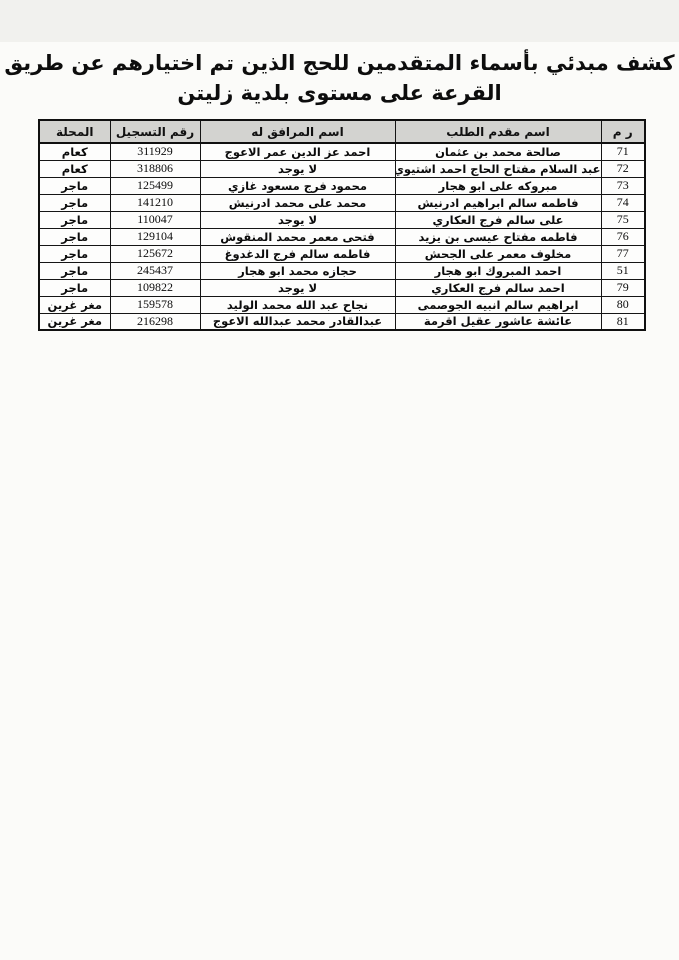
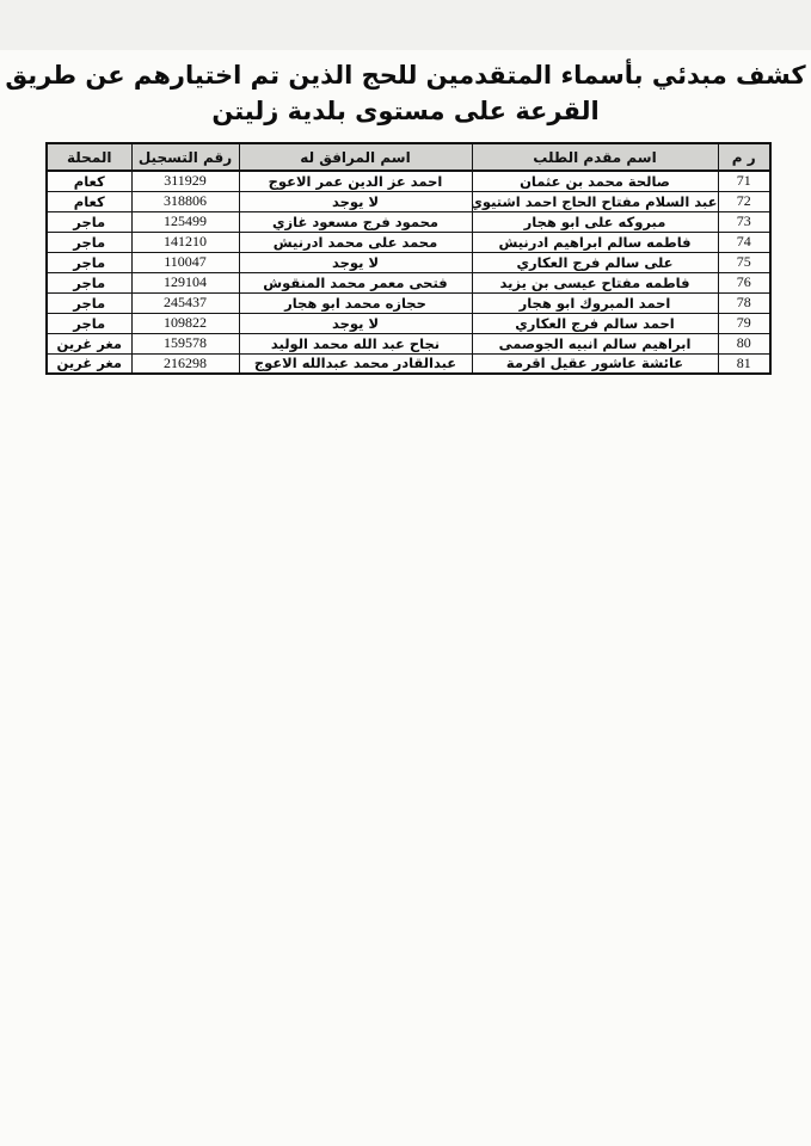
  كشف مبدئي بأسماء المتقدمين للحج الذين تم اختيارهم عن طريق
  القرعة على مستوى بلدية زليتن
  ر م	اسم مقدم الطلب	اسم المرافق له	رقم التسجيل	المحلة
  71	صالحة محمد بن عثمان	احمد عز الدين عمر الاعوج	311929	كعام
  72	عبد السلام مفتاح الحاج احمد اشتيوي	لا يوجد	318806	كعام
  73	مبروكه على ابو هجار	محمود فرج مسعود غازي	125499	ماجر
  74	فاطمه سالم ابراهيم ادرنيش	محمد على محمد ادرنيش	141210	ماجر
  75	على سالم فرج العكاري	لا يوجد	110047	ماجر
  76	فاطمه مفتاح عيسى بن يزيد	فتحى معمر محمد المنقوش	129104	ماجر
- 77	مخلوف معمر على الجحش	فاطمه سالم فرج الدغدوغ	125672	ماجر
- 51	احمد المبروك ابو هجار	حجازه محمد ابو هجار	245437	ماجر
+ 78	احمد المبروك ابو هجار	حجازه محمد ابو هجار	245437	ماجر
  79	احمد سالم فرج العكاري	لا يوجد	109822	ماجر
  80	ابراهيم سالم انبيه الجوصمى	نجاح عبد الله محمد الوليد	159578	مغر غرين
  81	عائشة عاشور عقيل اقرمة	عبدالقادر محمد عبدالله الاعوج	216298	مغر غرين
